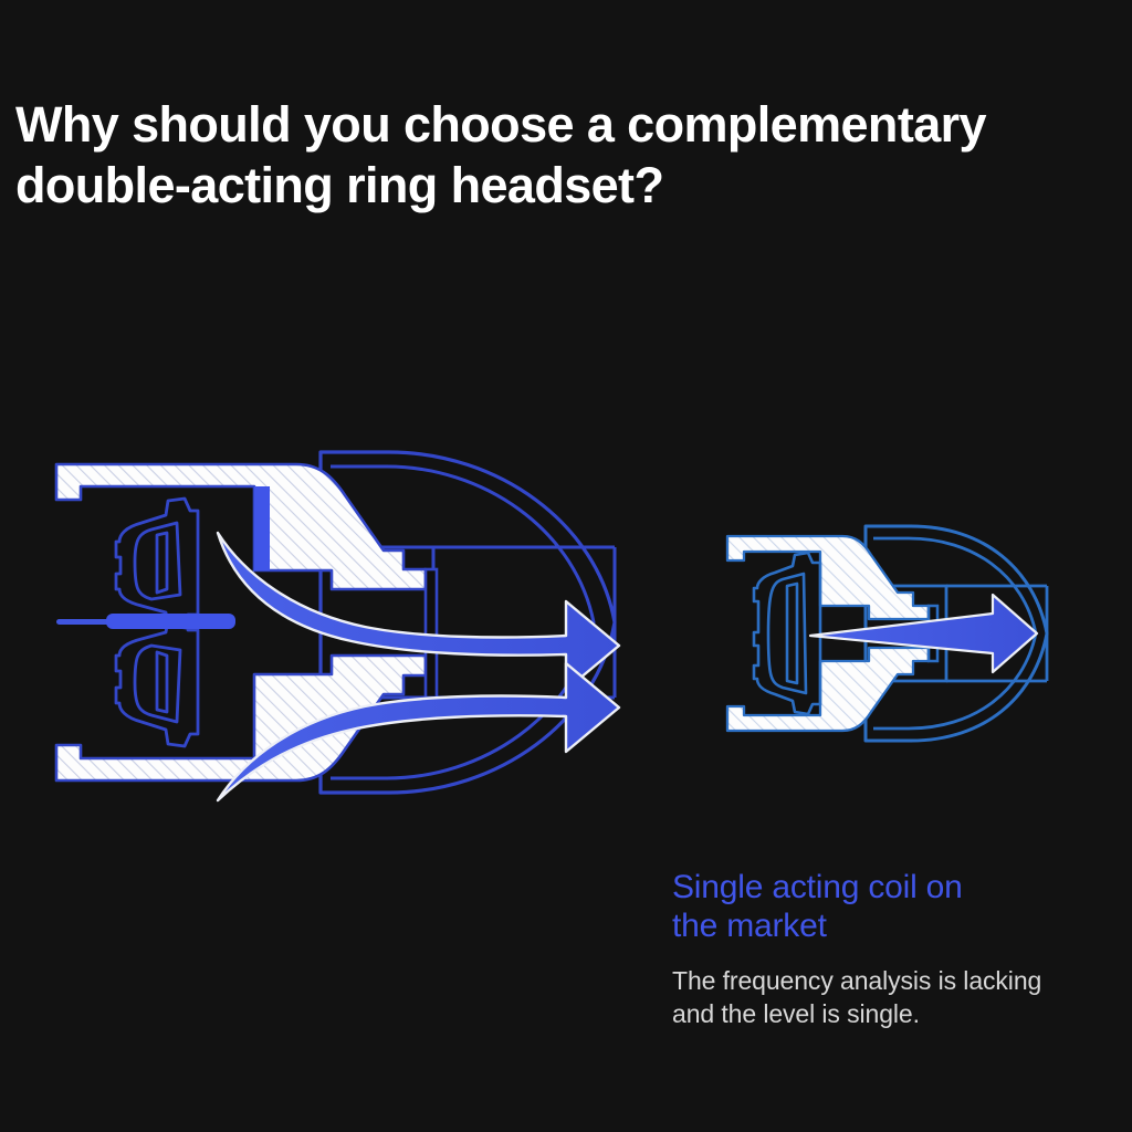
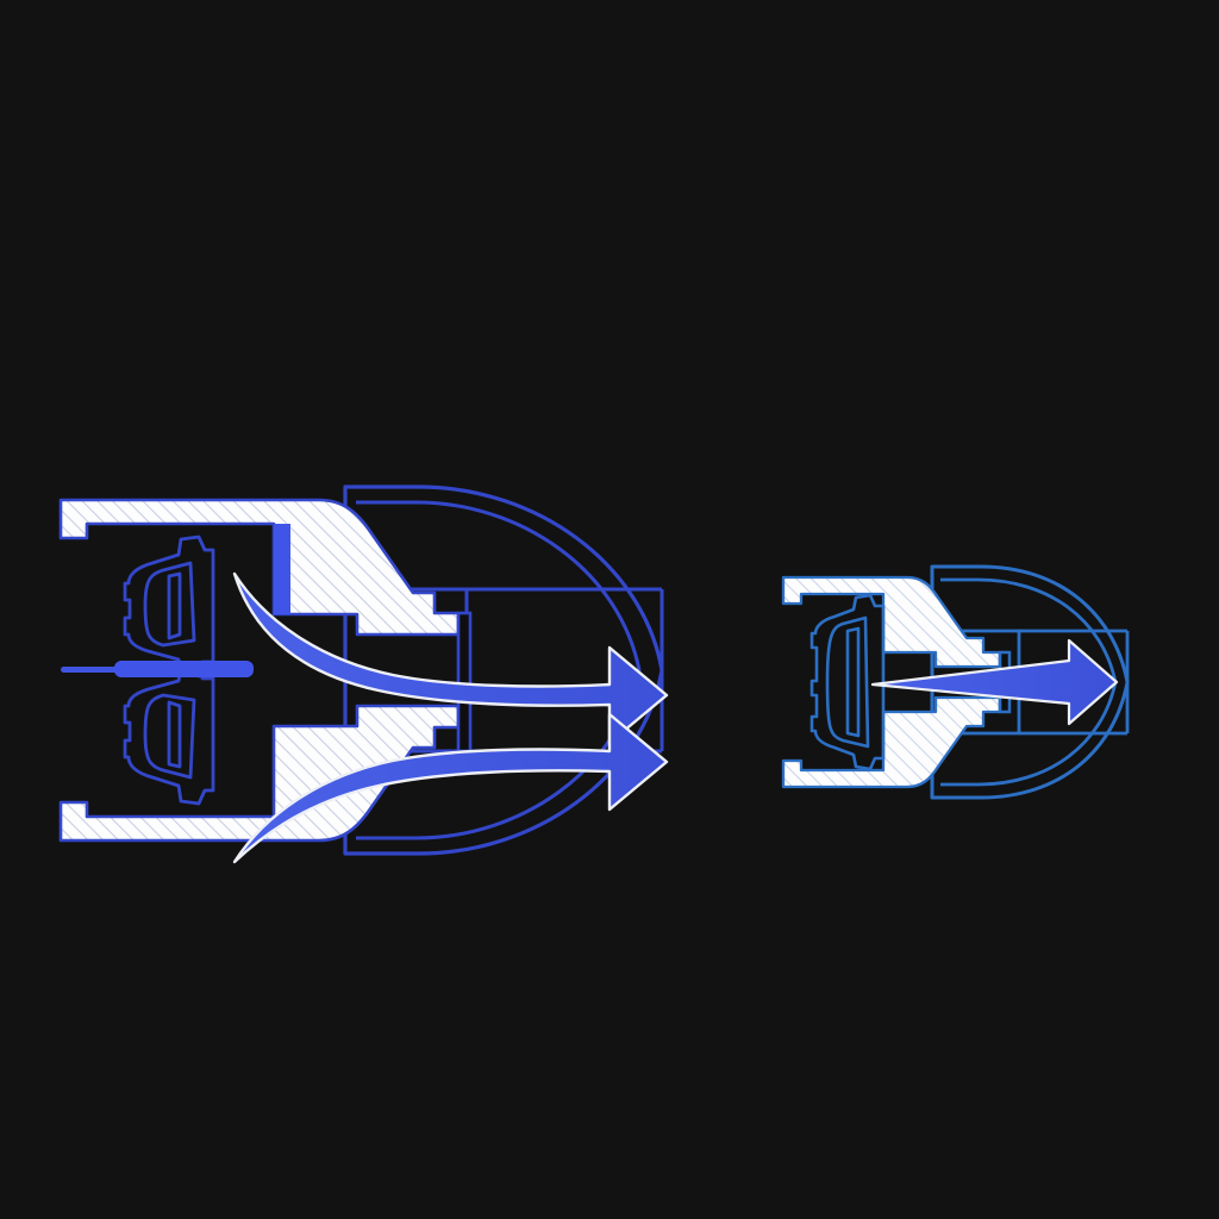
- Why should you choose a complementary
- double-acting ring headset?
- Single acting coil on
- the market
- The frequency analysis is lacking
- and the level is single.
